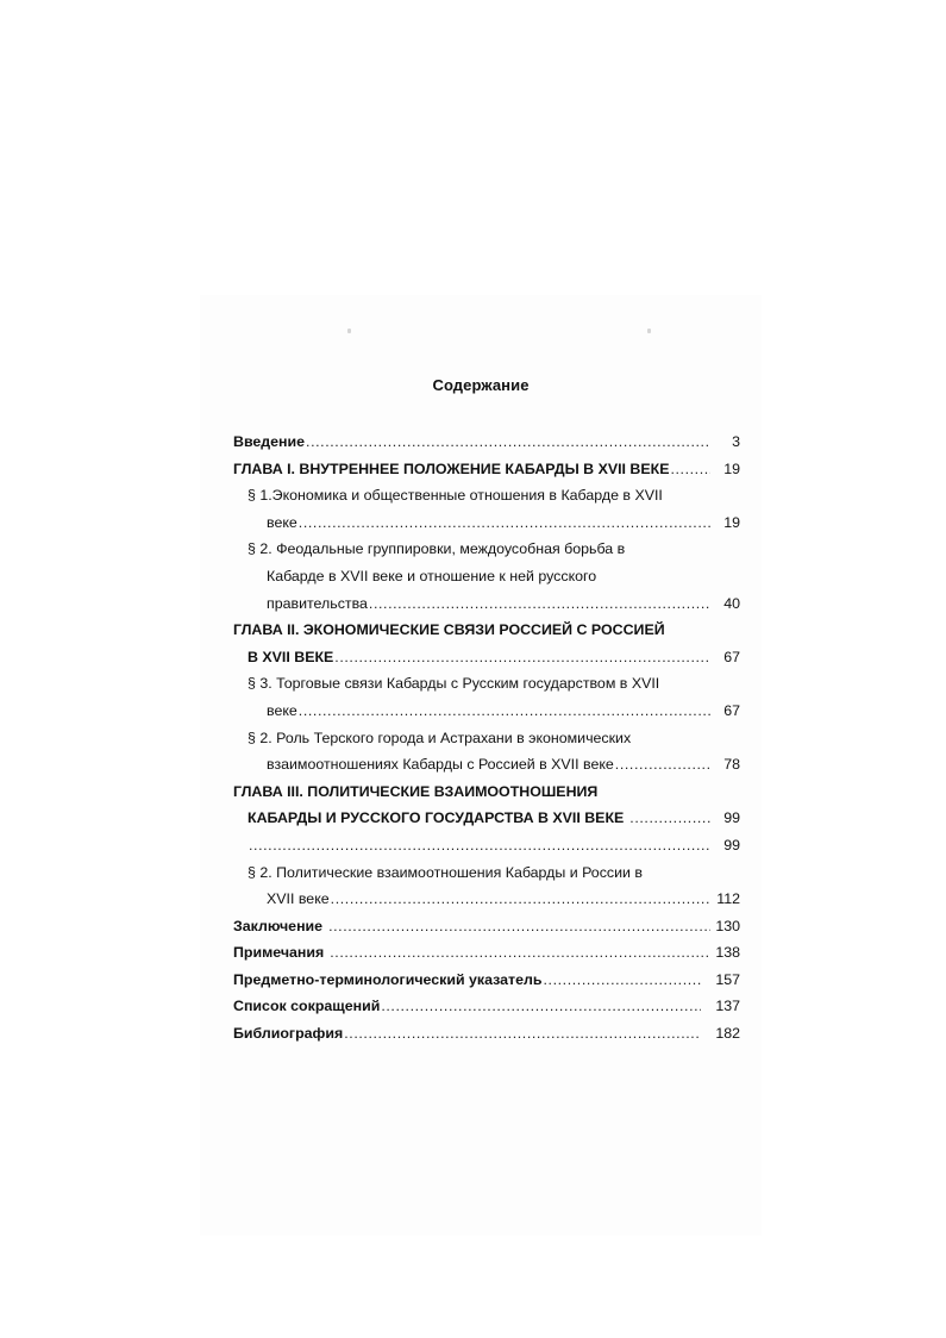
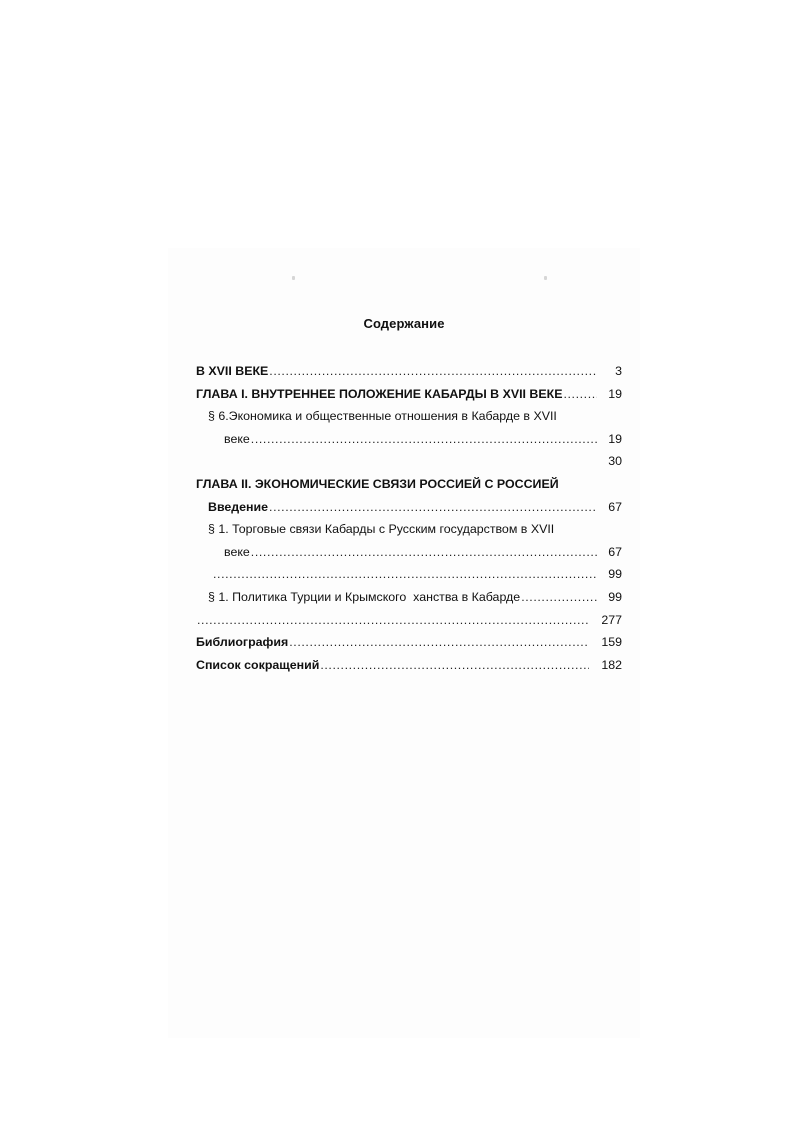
  Содержание
- Введение
+ В XVII ВЕКЕ
  3
  ГЛАВА I. ВНУТРЕННЕЕ ПОЛОЖЕНИЕ КАБАРДЫ В XVII ВЕКЕ
  19
- § 1.Экономика и общественные отношения в Кабарде в XVII
+ § 6.Экономика и общественные отношения в Кабарде в XVII
  веке
  19
- § 2. Феодальные группировки, междоусобная борьба в
- Кабарде в XVII веке и отношение к ней русского
- правительства
- 40
+ 30
  ГЛАВА II. ЭКОНОМИЧЕСКИЕ СВЯЗИ РОССИЕЙ С РОССИЕЙ
- В XVII ВЕКЕ
+ Введение
  67
- § 3. Торговые связи Кабарды с Русским государством в XVII
+ § 1. Торговые связи Кабарды с Русским государством в XVII
  веке
  67
- § 2. Роль Терского города и Астрахани в экономических
- взаимоотношениях Кабарды с Россией в XVII веке
- 78
- ГЛАВА III. ПОЛИТИЧЕСКИЕ ВЗАИМООТНОШЕНИЯ
- КАБАРДЫ И РУССКОГО ГОСУДАРСТВА В XVII ВЕКЕ
  99
+ § 1. Политика Турции и Крымского ханства в Кабарде
  99
- § 2. Политические взаимоотношения Кабарды и России в
- XVII веке
- 112
- Заключение
- 130
- Примечания
- 138
- Предметно-терминологический указатель
- 157
+ 277
- Список сокращений
+ Библиография
- 137
+ 159
- Библиография
+ Список сокращений
  182
